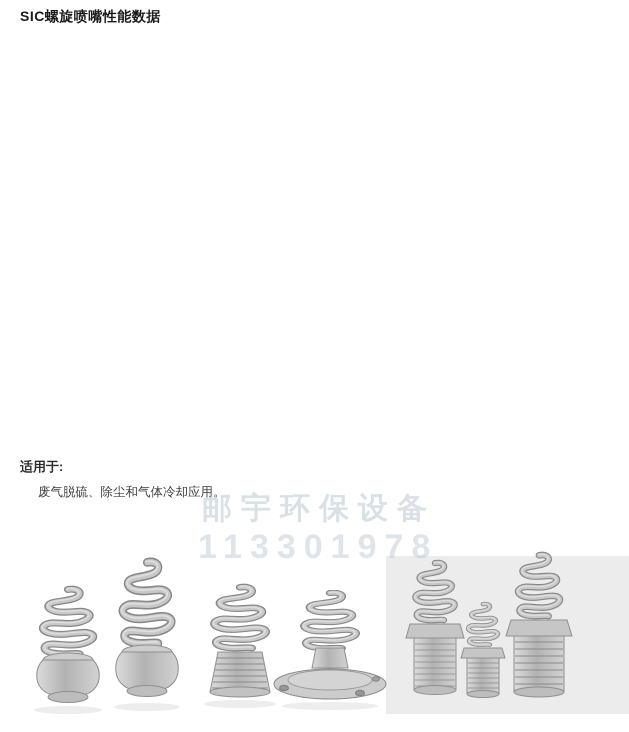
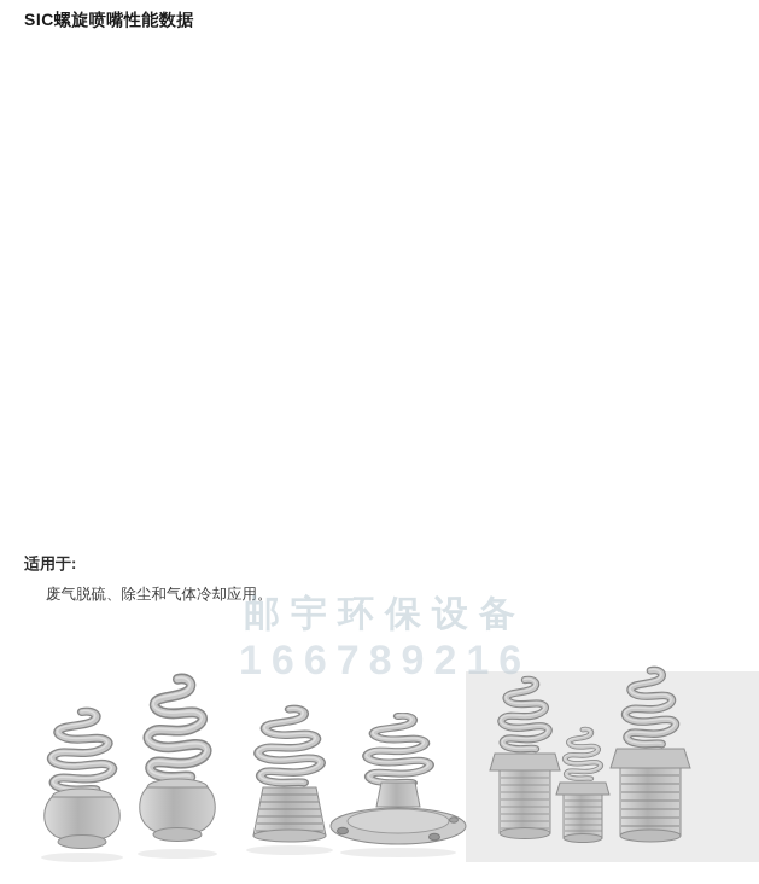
  SIC螺旋喷嘴性能数据
  适用于:
  废气脱硫、除尘和气体冷却应用。
  邮宇环保设备
- 113301978
+ 166789216
